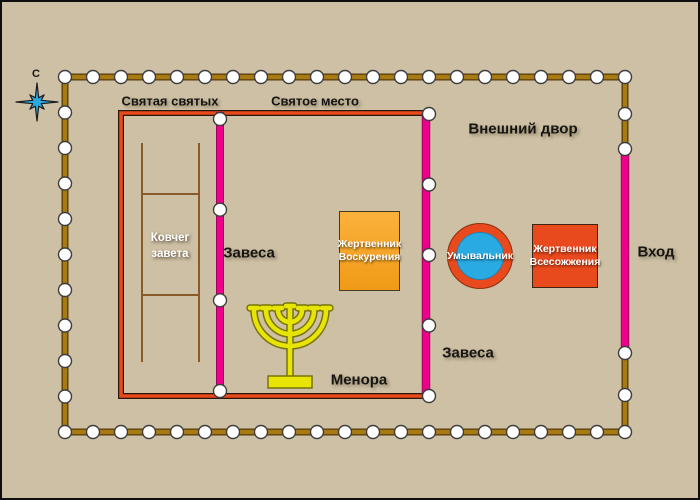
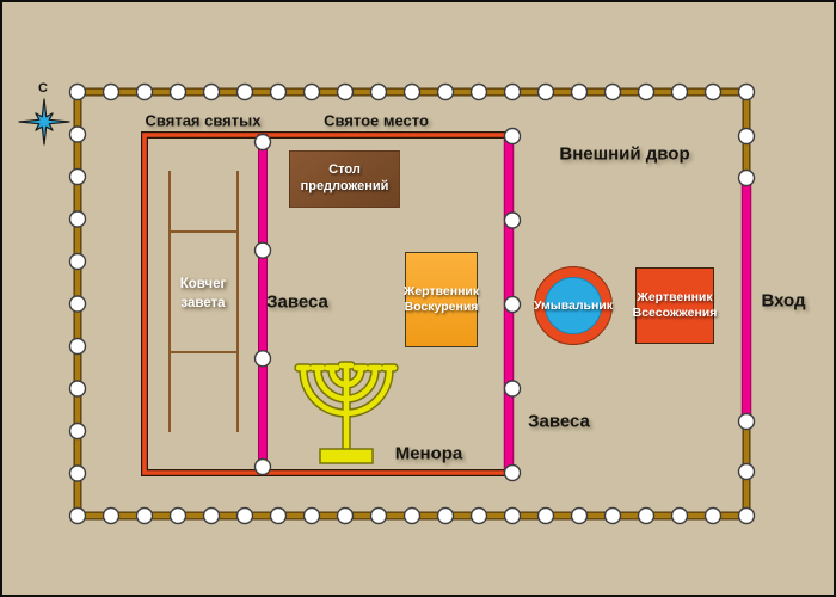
+ Стол предложений
  Жертвенник Воскурения
  Жертвенник Всесожжения
  Умывальник
  Ковчег завета
  С
  Святая святых
  Святое место
  Внешний двор
  Завеса
  Завеса
  Менора
  Вход
